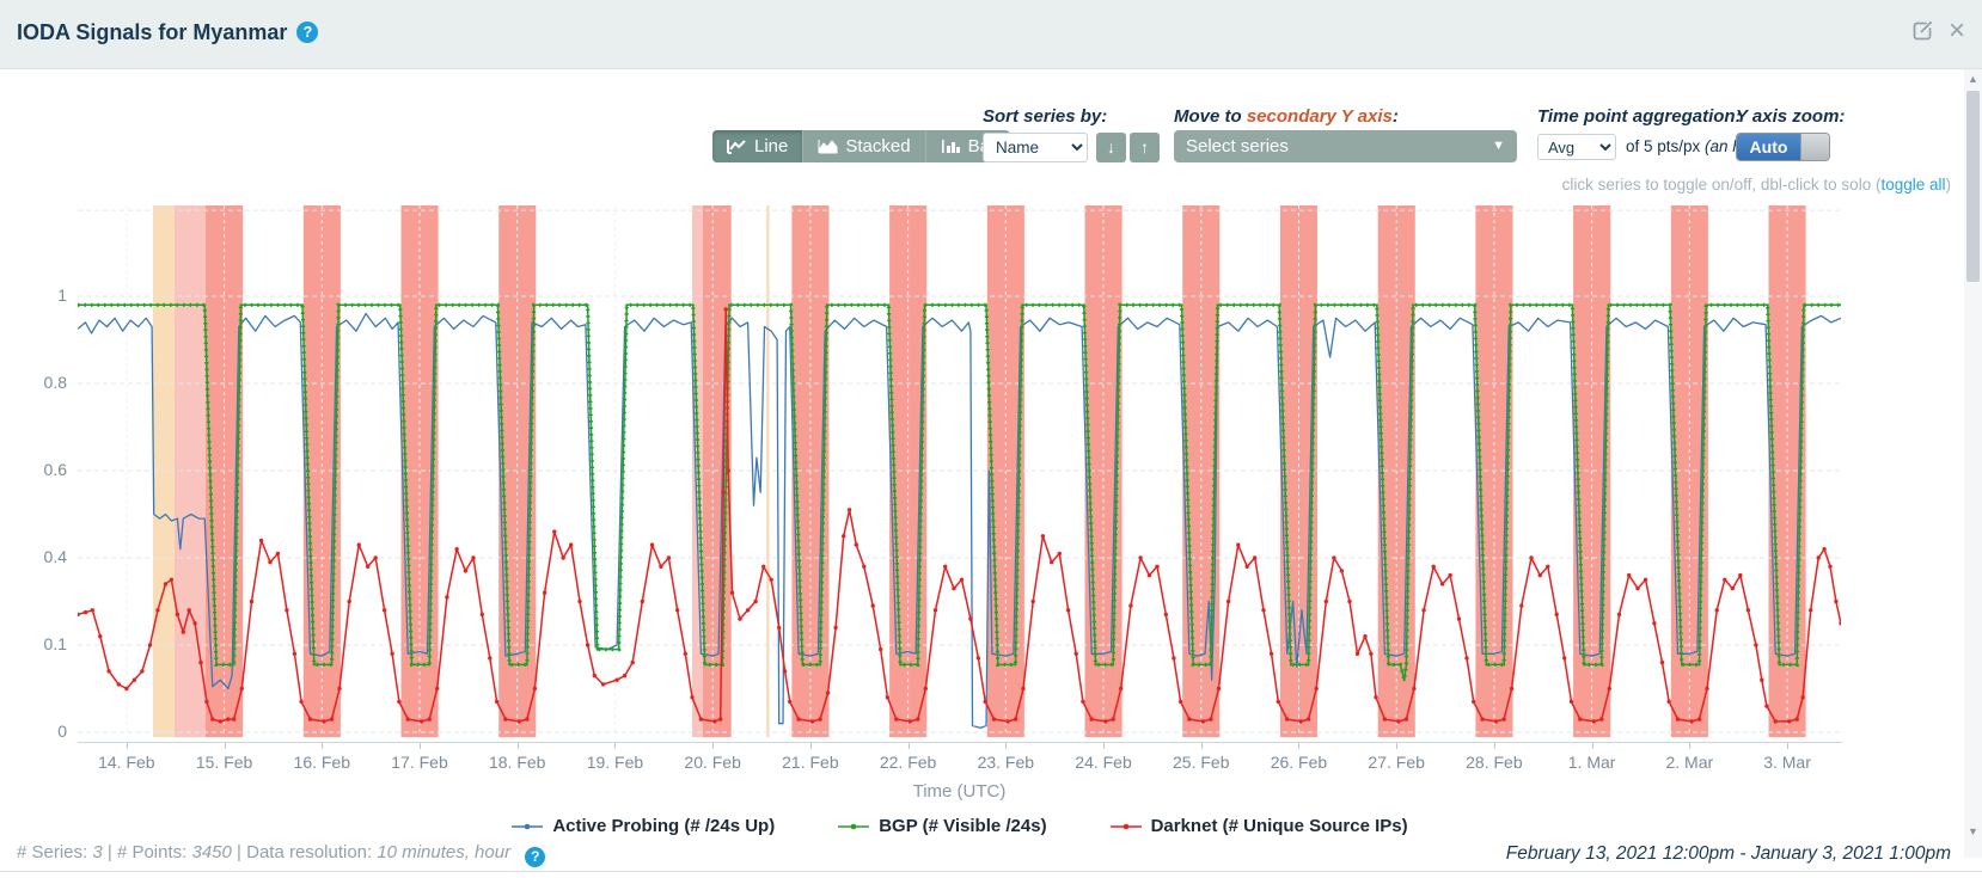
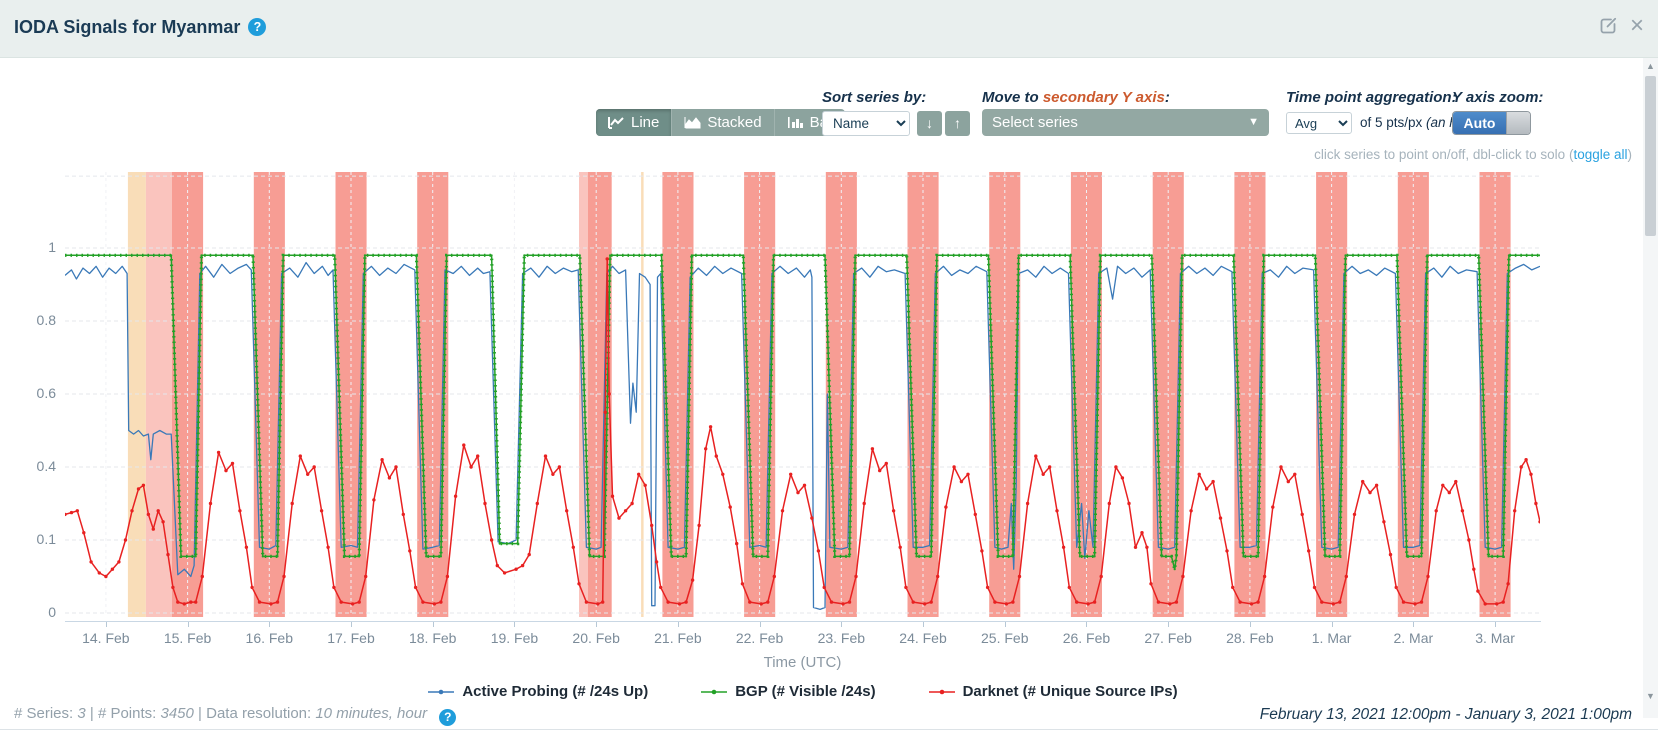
  IODA Signals for Myanmar ?
  ×
  Line
  Stacked
  Sort series by:
  Name
  ↓
  ↑
  Move to secondary Y axis:
  Select series
  ▼
  Time point aggregation:
  Avg
  of 5 pts/px (an
  Y axis zoom:
  Auto
- click series to toggle on/off, dbl-click to solo (toggle all)
+ click series to point on/off, dbl-click to solo (toggle all)
  0
  0.1
  0.4
  0.6
  0.8
  1
  14. Feb
  15. Feb
  16. Feb
  17. Feb
  18. Feb
  19. Feb
  20. Feb
  21. Feb
  22. Feb
  23. Feb
  24. Feb
  25. Feb
  26. Feb
  27. Feb
  28. Feb
  1. Mar
  2. Mar
  3. Mar
  Time (UTC)
  Active Probing (# /24s Up)
  BGP (# Visible /24s)
  Darknet (# Unique Source IPs)
  # Series: 3 | # Points: 3450 | Data resolution: 10 minutes, hour ?
  February 13, 2021 12:00pm - January 3, 2021 1:00pm
  ▲
  ▼
